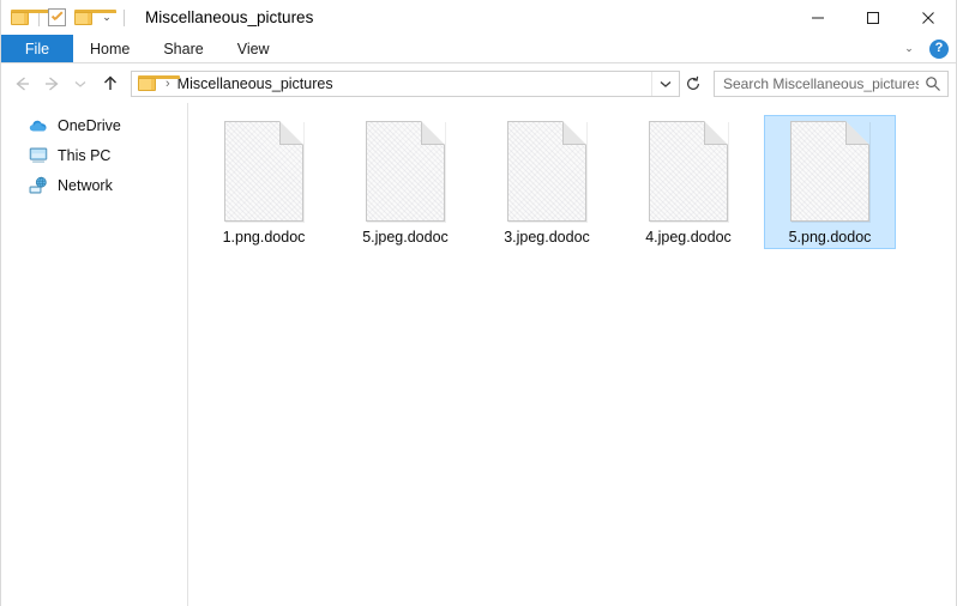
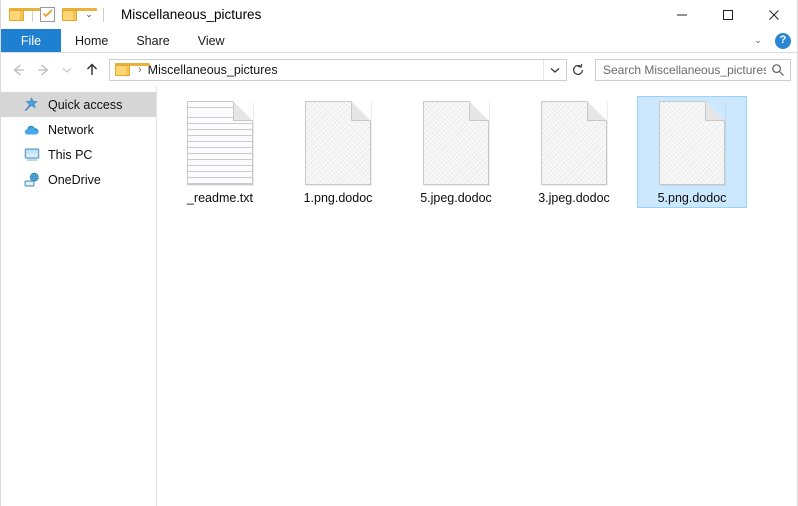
  ⌄
  Miscellaneous_pictures
  File
  Home
  Share
  View
  ⌄
  ?
  ›
  Miscellaneous_pictures
  Search Miscellaneous_picture
+ Quick access
- OneDrive
+ Network
  This PC
- Network
+ OneDrive
+ _readme.txt
  1.png.dodoc
  5.jpeg.dodoc
  3.jpeg.dodoc
- 4.jpeg.dodoc
  5.png.dodoc
